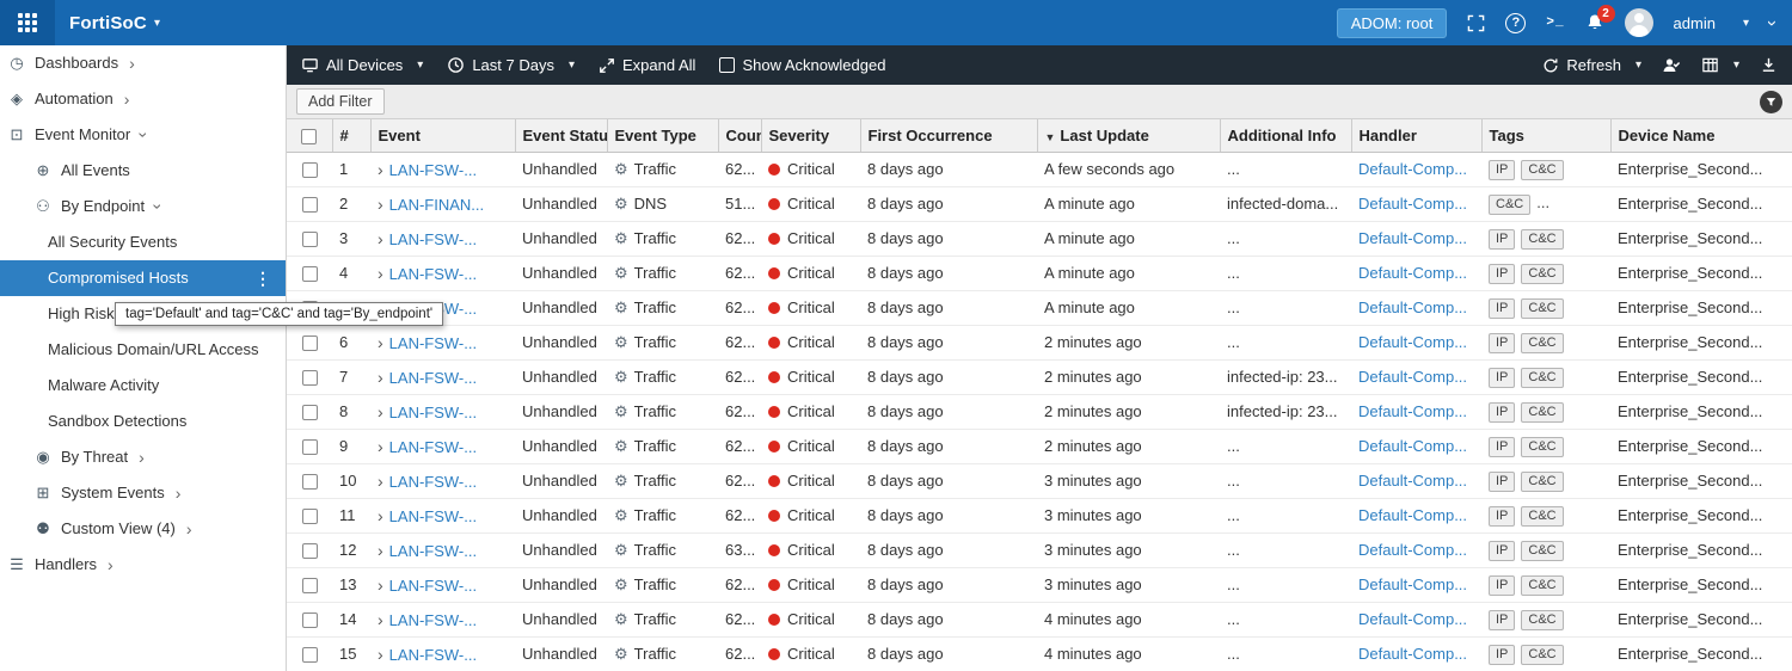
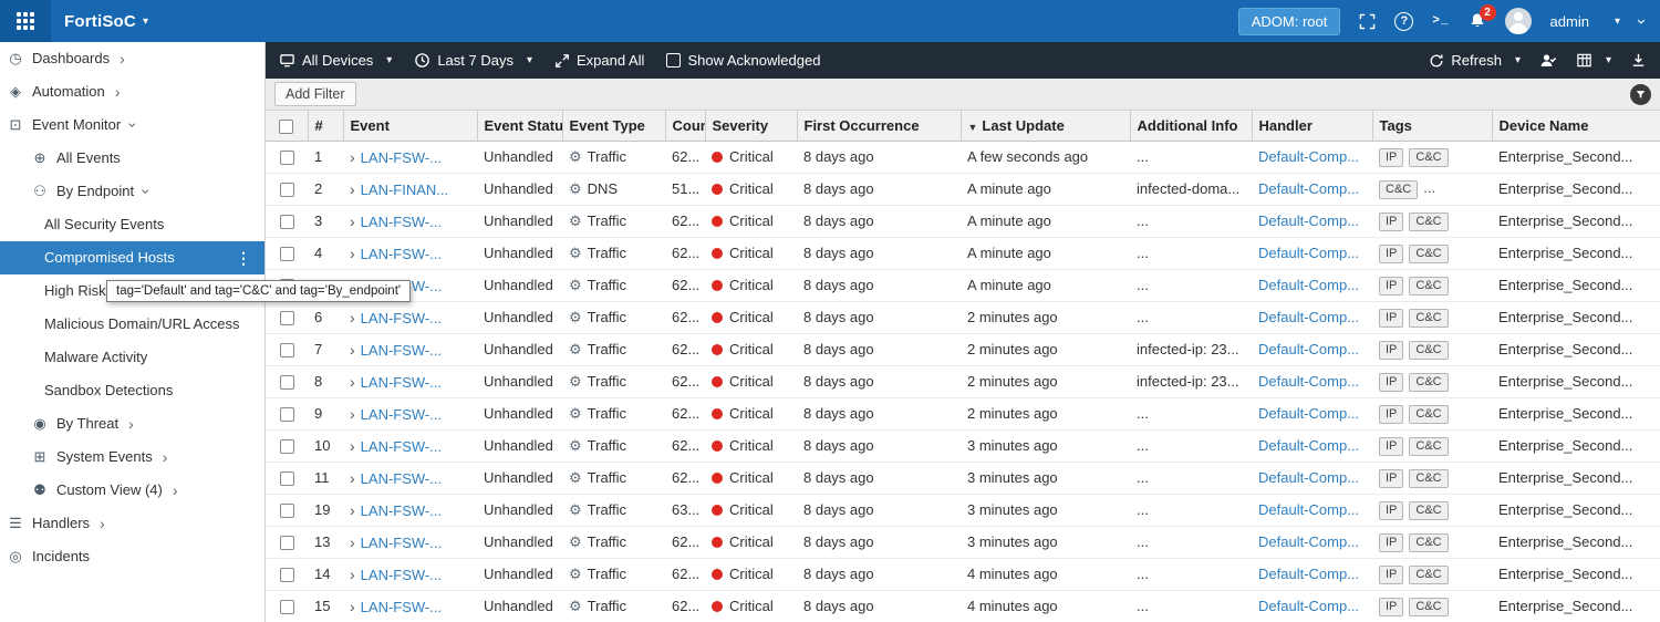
  FortiSoC
  ▾
  ADOM: root
  ?
  >_
  2
  admin
  ▾
  ◷
  Dashboards
  ›
  ◈
  Automation
  ›
  ⊡
  Event Monitor
  ⊕
  All Events
  ⚇
  By Endpoint
  All Security Events
  Compromised Hosts
  ⋮
  High Risk
  Malicious Domain/URL Access
  Malware Activity
  Sandbox Detections
  ◉
  By Threat
  ›
  ⊞
  System Events
  ›
  ⚉
  Custom View (4)
  ›
  ☰
  Handlers
  ›
+ ◎
+ Incidents
  All Devices
  ▾
  Last 7 Days
  ▾
  Expand All
  Show Acknowledged
  Refresh
  ▾
  ▾
  Add Filter
  	#	Event	Event Statu	Event Type	Cou	Severity	First Occurrence	▼ Last Update	Additional Info	Handler	Tags	Device Name
  	1	› LAN-FSW-...	Unhandled	⚙ Traffic	62...	Critical	8 days ago	A few seconds ago	...	Default-Comp...	IP C&C	Enterprise_Second...
  	2	› LAN-FINAN...	Unhandled	⚙ DNS	51...	Critical	8 days ago	A minute ago	infected-doma...	Default-Comp...	C&C ...	Enterprise_Second...
  	3	› LAN-FSW-...	Unhandled	⚙ Traffic	62...	Critical	8 days ago	A minute ago	...	Default-Comp...	IP C&C	Enterprise_Second...
  	4	› LAN-FSW-...	Unhandled	⚙ Traffic	62...	Critical	8 days ago	A minute ago	...	Default-Comp...	IP C&C	Enterprise_Second...
  		W-...	Unhandled	⚙ Traffic	62...	Critical	8 days ago	A minute ago	...	Default-Comp...	IP C&C	Enterprise_Second...
  	6	› LAN-FSW-...	Unhandled	⚙ Traffic	62...	Critical	8 days ago	2 minutes ago	...	Default-Comp...	IP C&C	Enterprise_Second...
  	7	› LAN-FSW-...	Unhandled	⚙ Traffic	62...	Critical	8 days ago	2 minutes ago	infected-ip: 23...	Default-Comp...	IP C&C	Enterprise_Second...
  	8	› LAN-FSW-...	Unhandled	⚙ Traffic	62...	Critical	8 days ago	2 minutes ago	infected-ip: 23...	Default-Comp...	IP C&C	Enterprise_Second...
  	9	› LAN-FSW-...	Unhandled	⚙ Traffic	62...	Critical	8 days ago	2 minutes ago	...	Default-Comp...	IP C&C	Enterprise_Second...
  	10	› LAN-FSW-...	Unhandled	⚙ Traffic	62...	Critical	8 days ago	3 minutes ago	...	Default-Comp...	IP C&C	Enterprise_Second...
  	11	› LAN-FSW-...	Unhandled	⚙ Traffic	62...	Critical	8 days ago	3 minutes ago	...	Default-Comp...	IP C&C	Enterprise_Second...
- 	12	› LAN-FSW-...	Unhandled	⚙ Traffic	63...	Critical	8 days ago	3 minutes ago	...	Default-Comp...	IP C&C	Enterprise_Second...
+ 	19	› LAN-FSW-...	Unhandled	⚙ Traffic	63...	Critical	8 days ago	3 minutes ago	...	Default-Comp...	IP C&C	Enterprise_Second...
  	13	› LAN-FSW-...	Unhandled	⚙ Traffic	62...	Critical	8 days ago	3 minutes ago	...	Default-Comp...	IP C&C	Enterprise_Second...
  	14	› LAN-FSW-...	Unhandled	⚙ Traffic	62...	Critical	8 days ago	4 minutes ago	...	Default-Comp...	IP C&C	Enterprise_Second...
  	15	› LAN-FSW-...	Unhandled	⚙ Traffic	62...	Critical	8 days ago	4 minutes ago	...	Default-Comp...	IP C&C	Enterprise_Second...
  tag='Default' and tag='C&C' and tag='By_endpoint'
